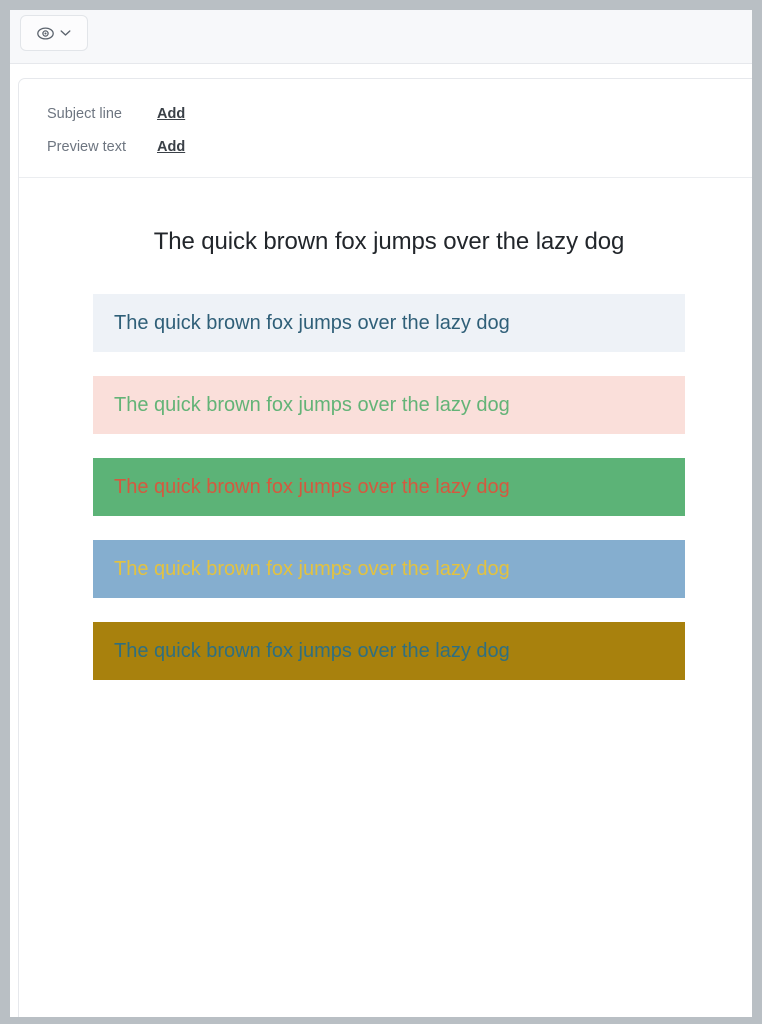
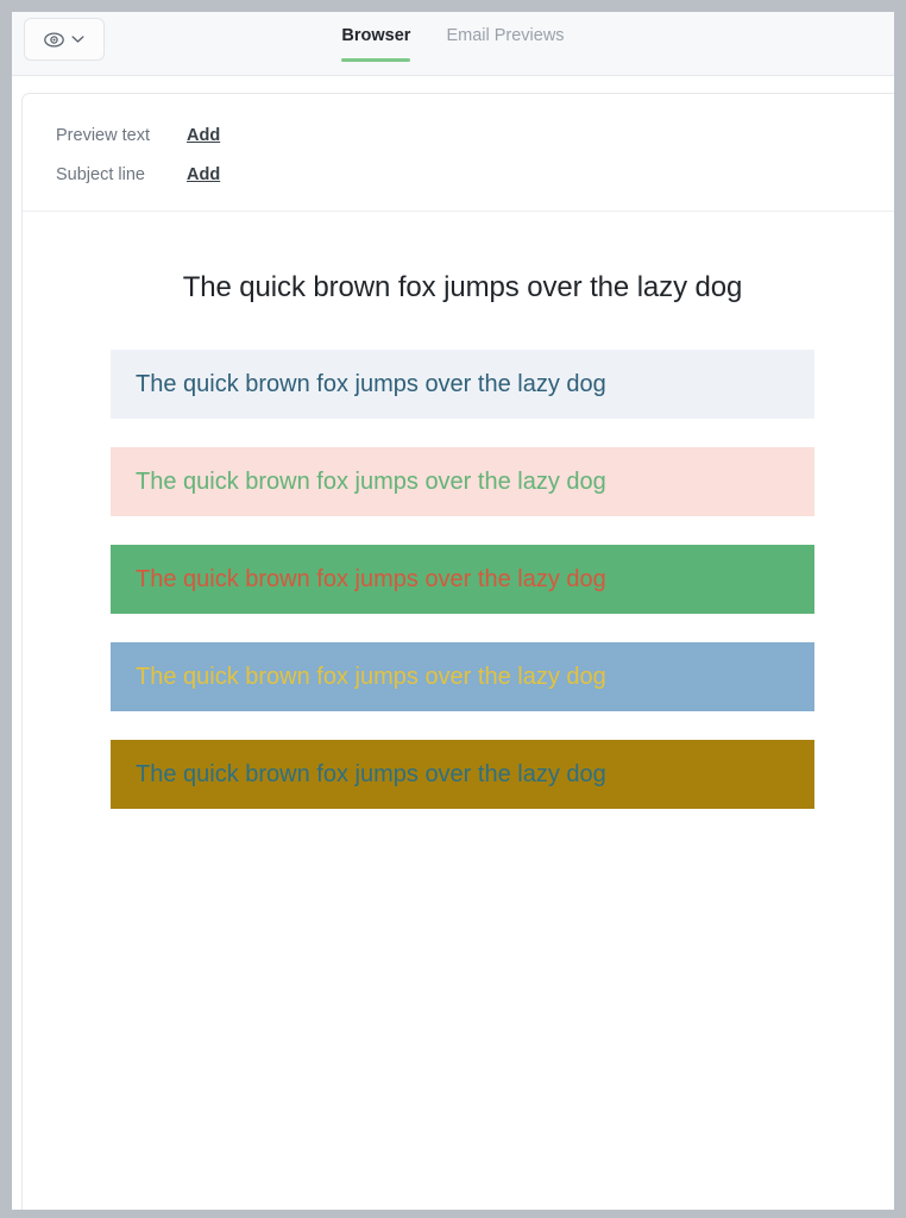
+ Browser
+ Email Previews
- Subject line
+ Preview text
  Add
- Preview text
+ Subject line
  Add
  The quick brown fox jumps over the lazy dog
  The quick brown fox jumps over the lazy dog
  The quick brown fox jumps over the lazy dog
  The quick brown fox jumps over the lazy dog
  The quick brown fox jumps over the lazy dog
  The quick brown fox jumps over the lazy dog
